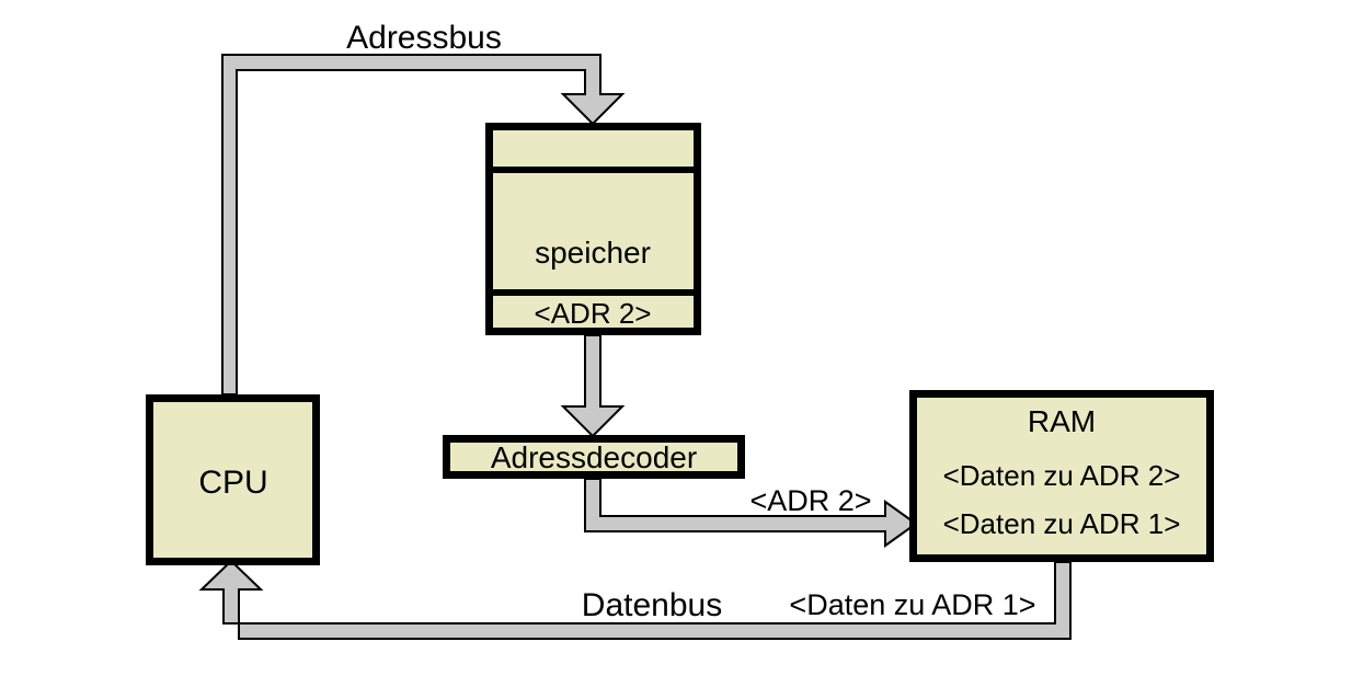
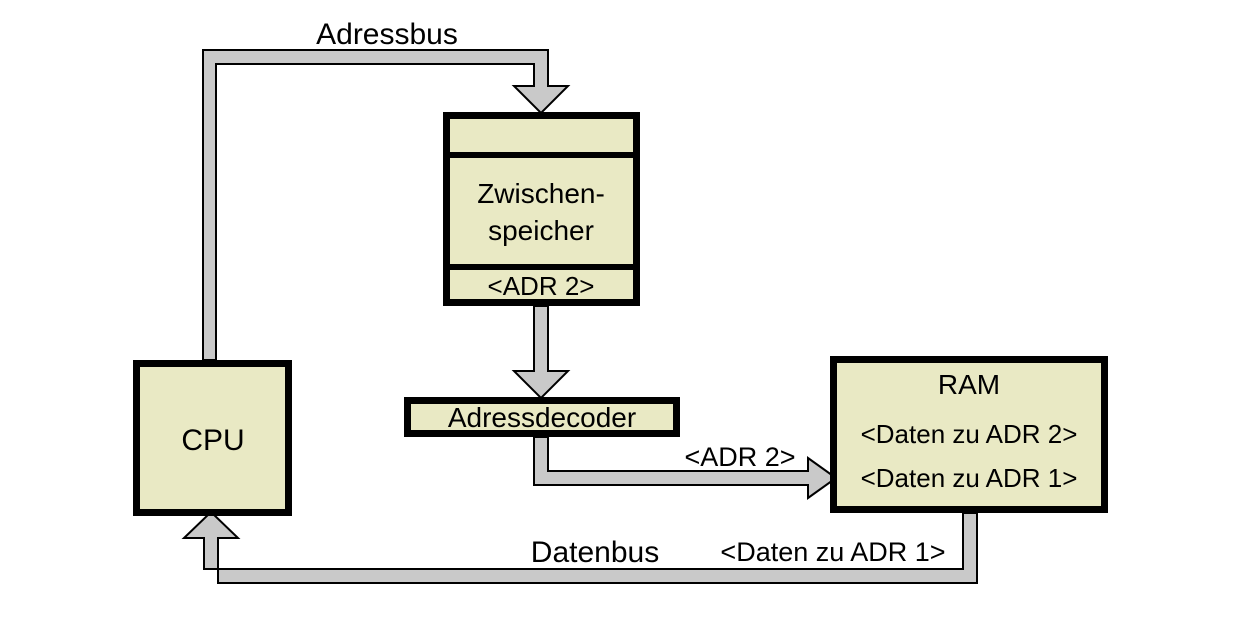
  CPU
+ Zwischen-
  speicher
  <ADR 2>
  Adressdecoder
  RAM
  <Daten zu ADR 2>
  <Daten zu ADR 1>
  Adressbus
  Datenbus
  <Daten zu ADR 1>
  <ADR 2>
